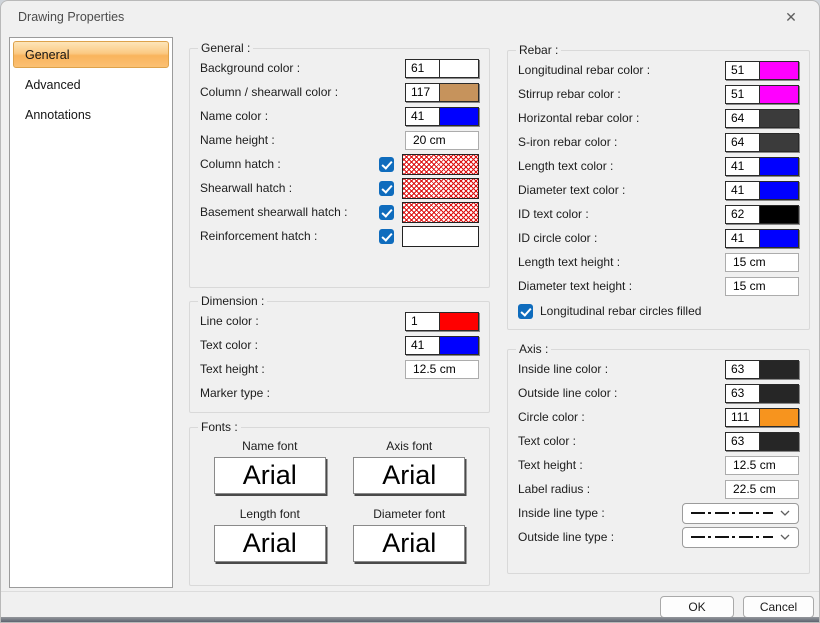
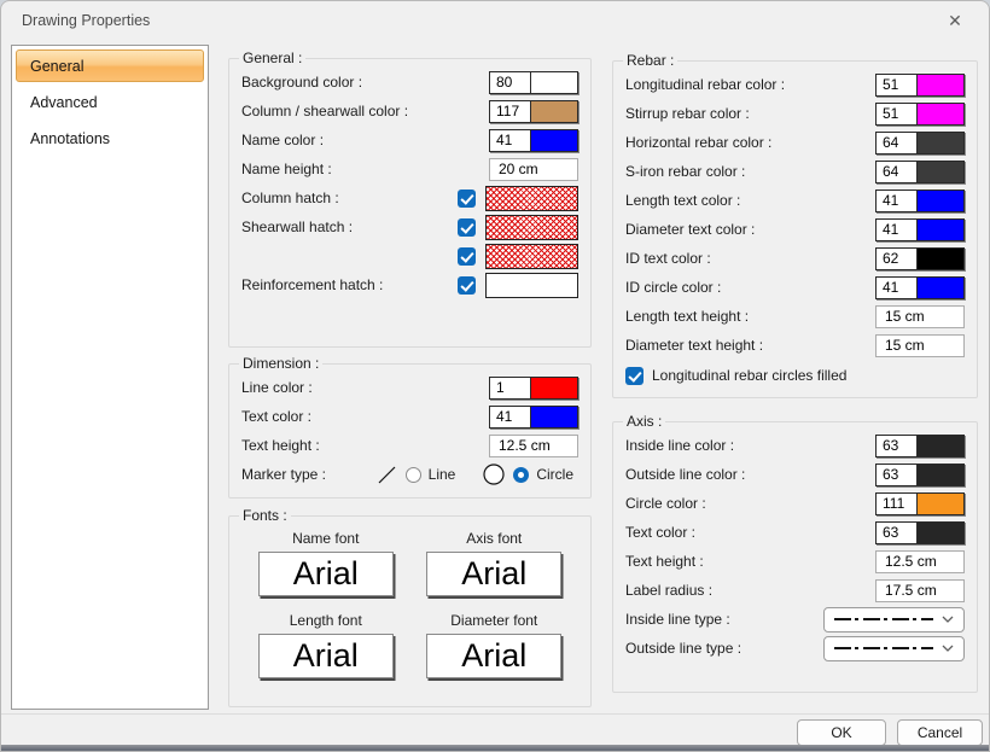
  Drawing Properties
  ✕
  General
  Advanced
  Annotations
  General :
  Background color :
- 61
+ 80
  Column / shearwall color :
  117
  Name color :
  41
  Name height :
  20 cm
  Column hatch :
  Shearwall hatch :
- Basement shearwall hatch :
  Reinforcement hatch :
  Dimension :
  Line color :
  1
  Text color :
  41
  Text height :
  12.5 cm
  Marker type :
+ Line
+ Circle
  Fonts :
  Name font
  Arial
  Axis font
  Arial
  Length font
  Arial
  Diameter font
  Arial
  Rebar :
  Longitudinal rebar color :
  51
  Stirrup rebar color :
  51
  Horizontal rebar color :
  64
  S-iron rebar color :
  64
  Length text color :
  41
  Diameter text color :
  41
  ID text color :
  62
  ID circle color :
  41
  Length text height :
  15 cm
  Diameter text height :
  15 cm
  Longitudinal rebar circles filled
  Axis :
  Inside line color :
  63
  Outside line color :
  63
  Circle color :
  111
  Text color :
  63
  Text height :
  12.5 cm
  Label radius :
- 22.5 cm
+ 17.5 cm
  Inside line type :
  Outside line type :
  OK
  Cancel
